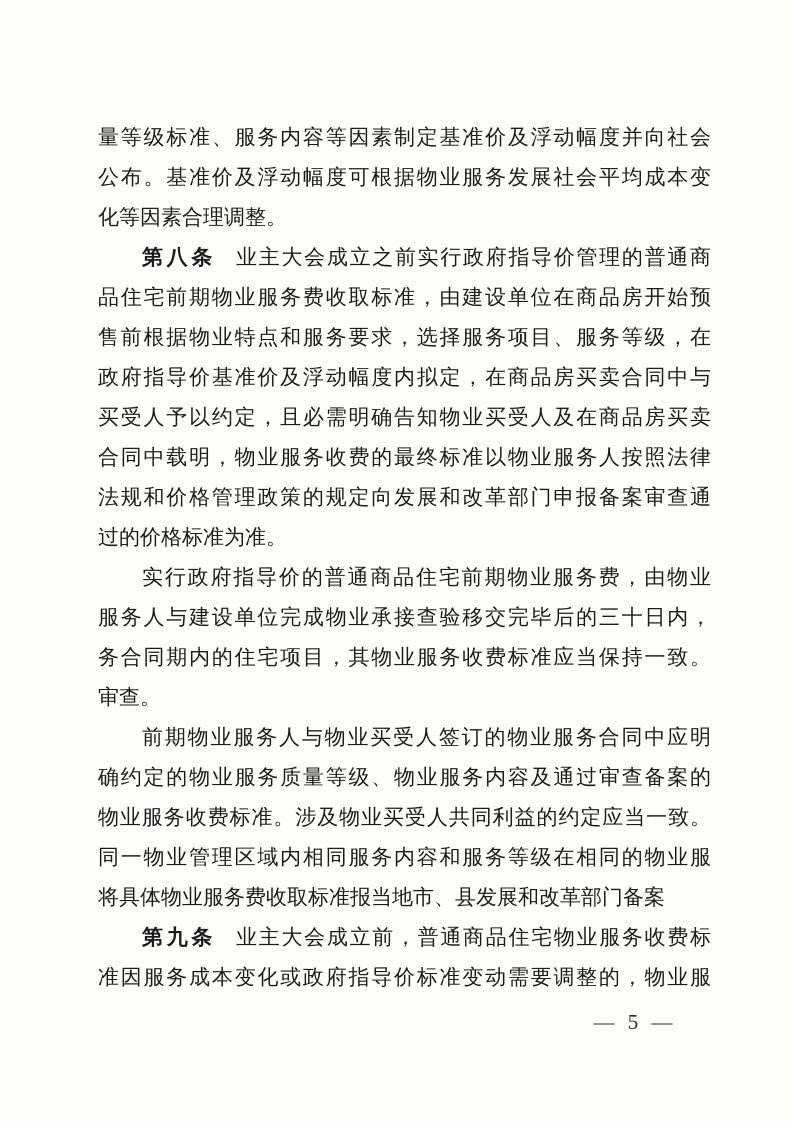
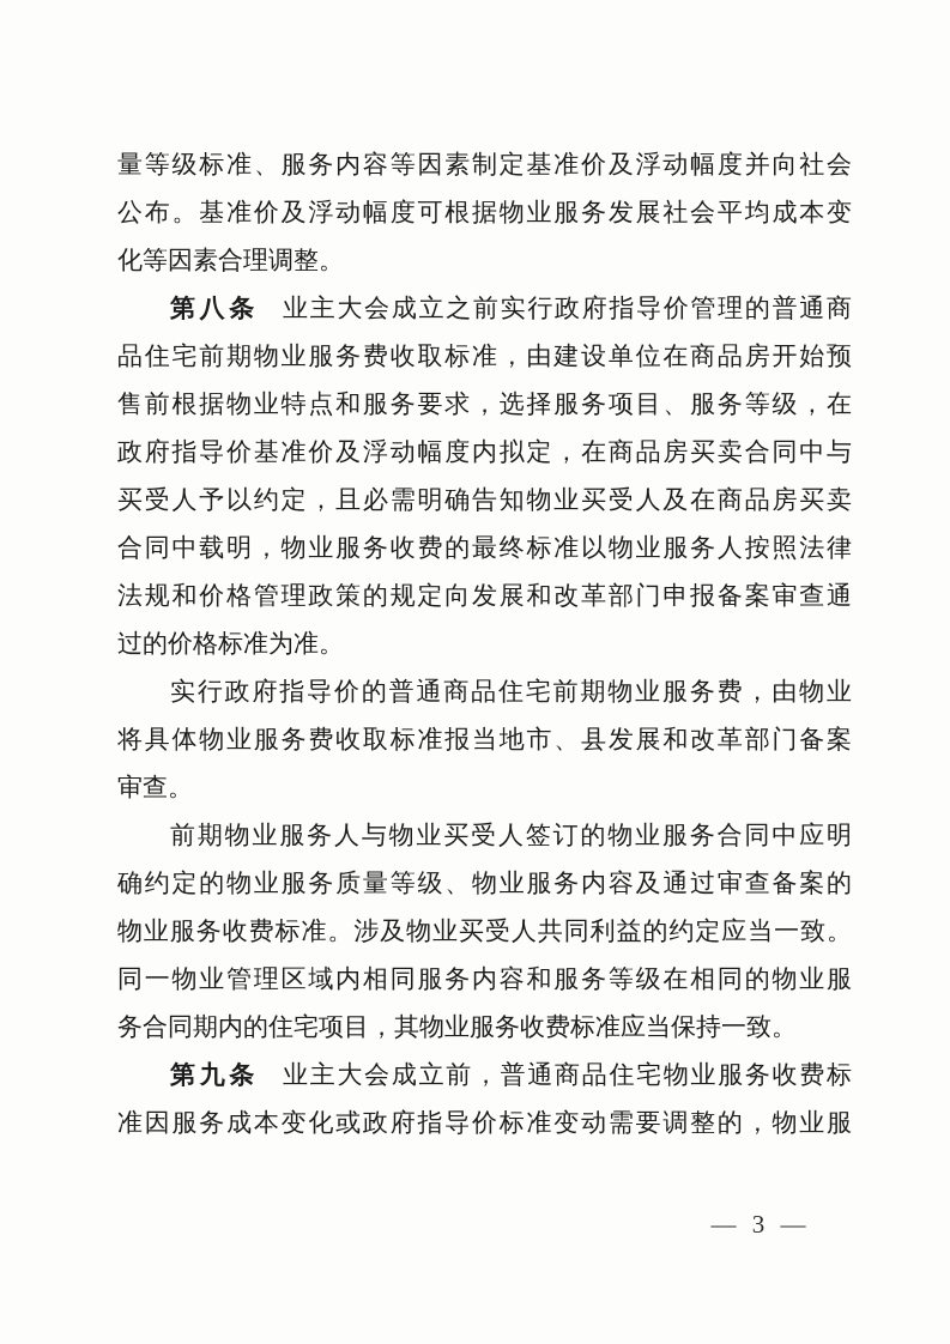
  量等级标准、服务内容等因素制定基准价及浮动幅度并向社会
  公布。基准价及浮动幅度可根据物业服务发展社会平均成本变
  化等因素合理调整。
  第八条 业主大会成立之前实行政府指导价管理的普通商
  品住宅前期物业服务费收取标准，由建设单位在商品房开始预
  售前根据物业特点和服务要求，选择服务项目、服务等级，在
  政府指导价基准价及浮动幅度内拟定，在商品房买卖合同中与
  买受人予以约定，且必需明确告知物业买受人及在商品房买卖
  合同中载明，物业服务收费的最终标准以物业服务人按照法律
  法规和价格管理政策的规定向发展和改革部门申报备案审查通
  过的价格标准为准。
  实行政府指导价的普通商品住宅前期物业服务费，由物业
- 服务人与建设单位完成物业承接查验移交完毕后的三十日内，
- 务合同期内的住宅项目，其物业服务收费标准应当保持一致。
+ 将具体物业服务费收取标准报当地市、县发展和改革部门备案
  审查。
  前期物业服务人与物业买受人签订的物业服务合同中应明
  确约定的物业服务质量等级、物业服务内容及通过审查备案的
  物业服务收费标准。涉及物业买受人共同利益的约定应当一致。
  同一物业管理区域内相同服务内容和服务等级在相同的物业服
- 将具体物业服务费收取标准报当地市、县发展和改革部门备案
+ 务合同期内的住宅项目，其物业服务收费标准应当保持一致。
  第九条 业主大会成立前，普通商品住宅物业服务收费标
  准因服务成本变化或政府指导价标准变动需要调整的，物业服
- — 5 —
+ — 3 —
